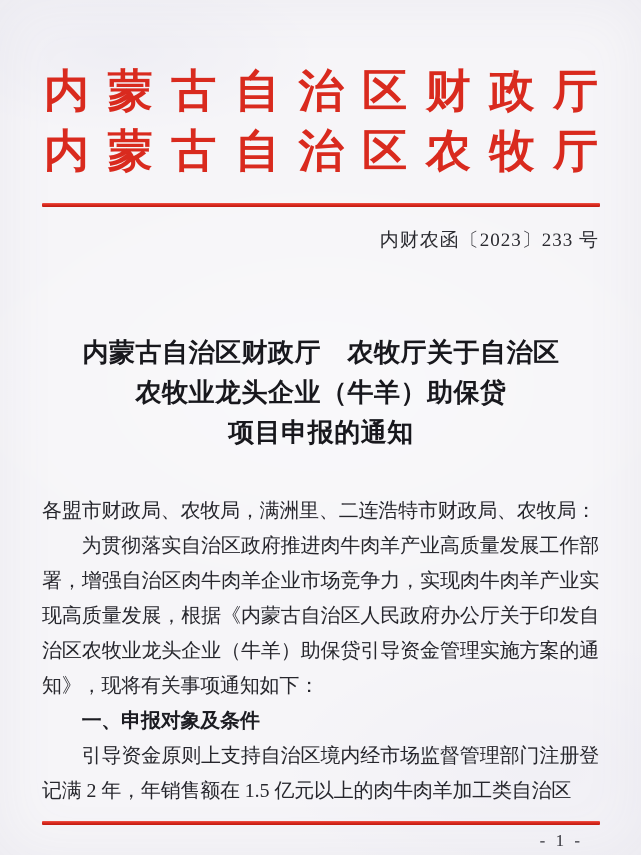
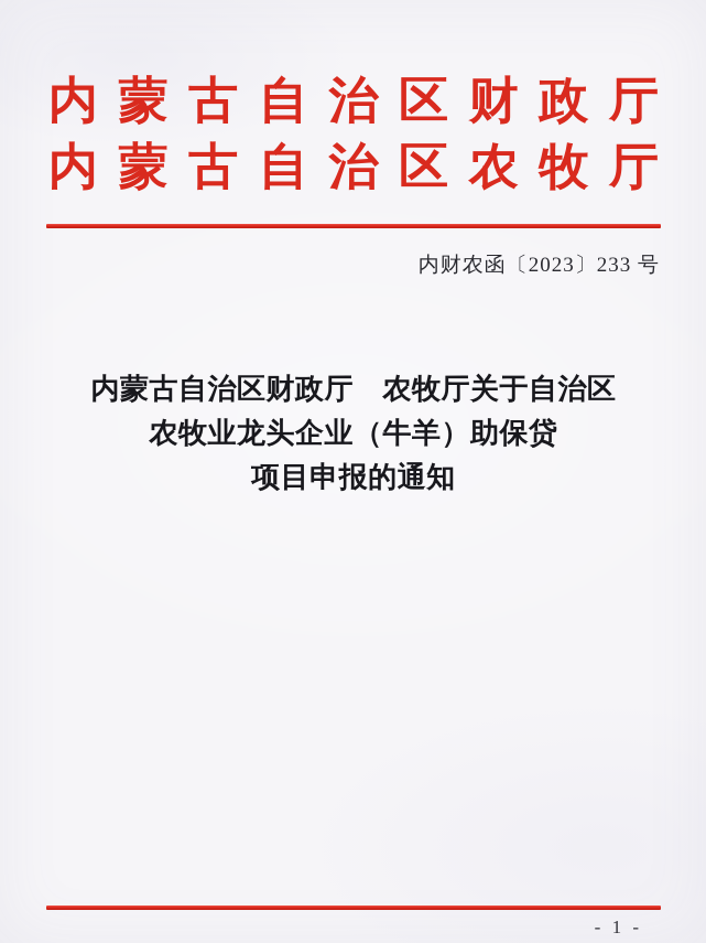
  内蒙古自治区财政厅
  内蒙古自治区农牧厅
  内财农函〔2023〕233 号
  内蒙古自治区财政厅 农牧厅关于自治区
  农牧业龙头企业（牛羊）助保贷
  项目申报的通知
- 各盟市财政局、农牧局，满洲里、二连浩特市财政局、农牧局：
- 为贯彻落实自治区政府推进肉牛肉羊产业高质量发展工作部署，增强自治区肉牛肉羊企业市场竞争力，实现肉牛肉羊产业实现高质量发展，根据《内蒙古自治区人民政府办公厅关于印发自治区农牧业龙头企业（牛羊）助保贷引导资金管理实施方案的通知》，现将有关事项通知如下：
- 一、申报对象及条件
- 引导资金原则上支持自治区境内经市场监督管理部门注册登记满 2 年，年销售额在 1.5 亿元以上的肉牛肉羊加工类自治区
  - 1 -
